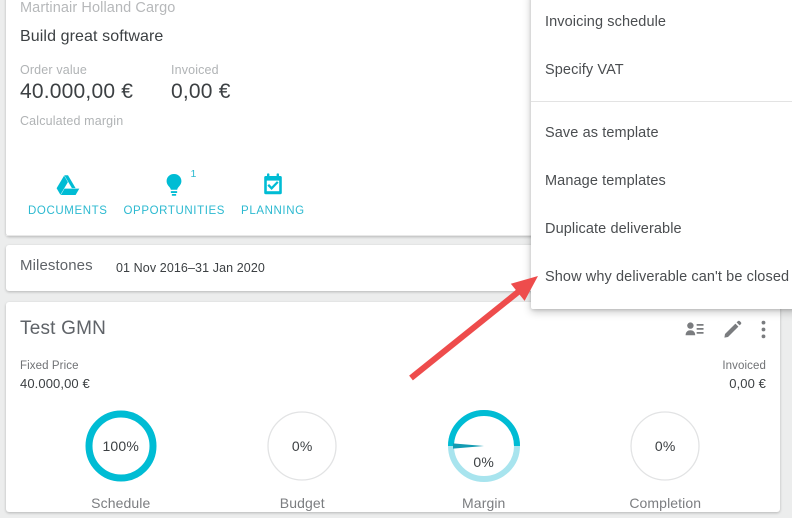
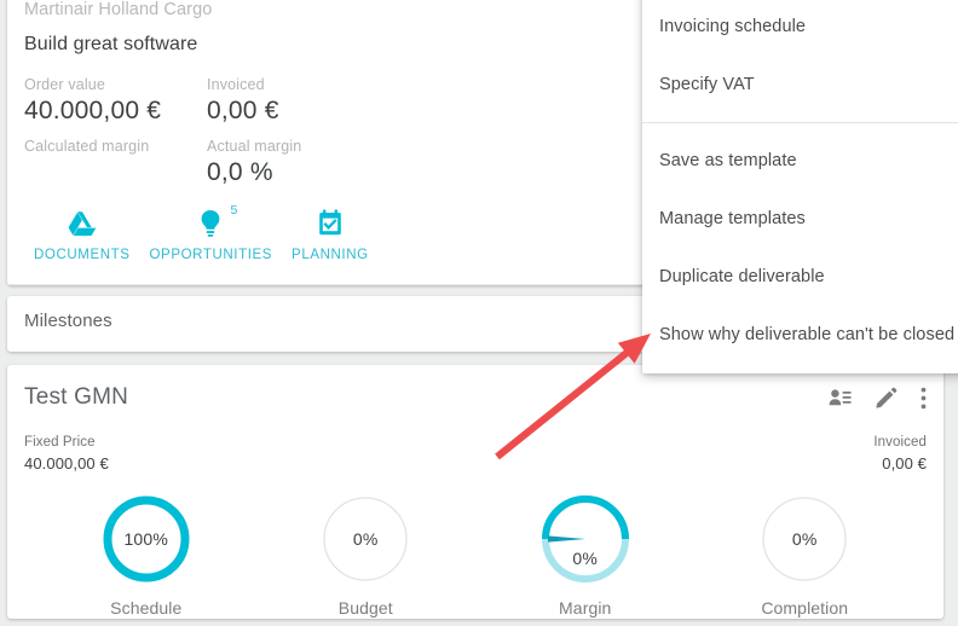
  Martinair Holland Cargo
  Build great software
  Order value
  40.000,00 €
  Invoiced
  0,00 €
  Calculated margin
+ Actual margin
+ 0,0 %
  DOCUMENTS
- 1
+ 5
  OPPORTUNITIES
  PLANNING
  Milestones
- 01 Nov 2016–31 Jan 2020
  Test GMN
  Fixed Price
  40.000,00 €
  Invoiced
  0,00 €
  100%
  Schedule
  0%
  Budget
  0%
  Margin
  0%
  Completion
  Invoicing schedule
  Specify VAT
  Save as template
  Manage templates
  Duplicate deliverable
  Show why deliverable can't be closed
